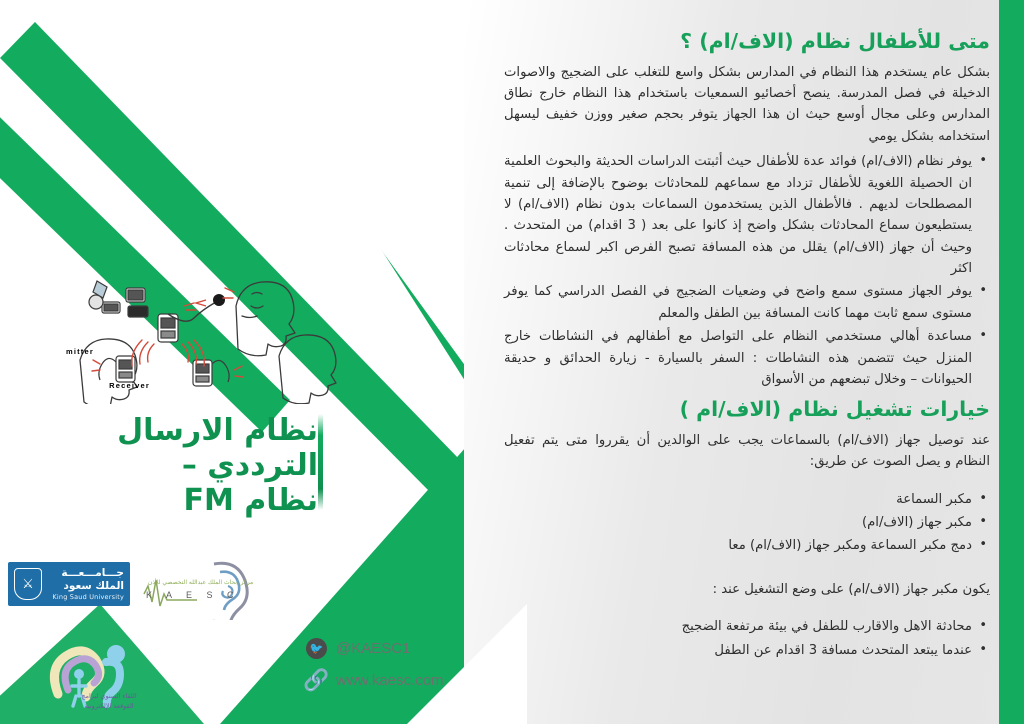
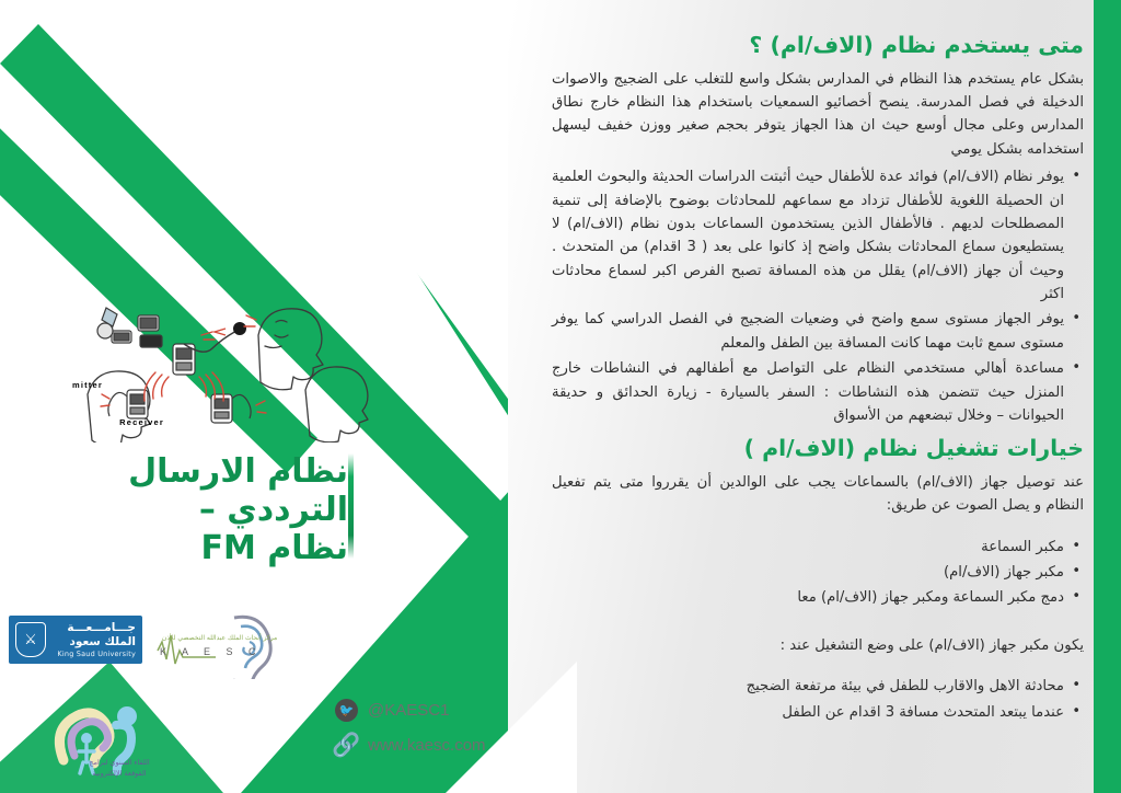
  Receiver
  نظام الارسال الترددي –
  نظام FM
  جـــامـــعـــة
  الملك سعود
  King Saud University
  ⚔
  K A E S C
  اللقاء السنوي لبرامج
  القوقعة الإلكترونية
  🐦
  @KAESC1
  🔗
  www.kaesc.com
- متى للأطفال نظام (الاف/ام) ؟
+ متى يستخدم نظام (الاف/ام) ؟
  بشكل عام يستخدم هذا النظام في المدارس بشكل واسع للتغلب على الضجيج والاصوات الدخيلة في فصل المدرسة. ينصح أخصائيو السمعيات باستخدام هذا النظام خارج نطاق المدارس وعلى مجال أوسع حيث ان هذا الجهاز يتوفر بحجم صغير ووزن خفيف ليسهل استخدامه بشكل يومي
  يوفر نظام (الاف/ام) فوائد عدة للأطفال حيث أثبتت الدراسات الحديثة والبحوث العلمية ان الحصيلة اللغوية للأطفال تزداد مع سماعهم للمحادثات بوضوح بالإضافة إلى تنمية المصطلحات لديهم . فالأطفال الذين يستخدمون السماعات بدون نظام (الاف/ام) لا يستطيعون سماع المحادثات بشكل واضح إذ كانوا على بعد ( 3 اقدام) من المتحدث . وحيث أن جهاز (الاف/ام) يقلل من هذه المسافة تصبح الفرص اكبر لسماع محادثات اكثر
  يوفر الجهاز مستوى سمع واضح في وضعيات الضجيج في الفصل الدراسي كما يوفر مستوى سمع ثابت مهما كانت المسافة بين الطفل والمعلم
  مساعدة أهالي مستخدمي النظام على التواصل مع أطفالهم في النشاطات خارج المنزل حيث تتضمن هذه النشاطات : السفر بالسيارة - زيارة الحدائق و حديقة الحيوانات – وخلال تبضعهم من الأسواق
  خيارات تشغيل نظام (الاف/ام )
  عند توصيل جهاز (الاف/ام) بالسماعات يجب على الوالدين أن يقرروا متى يتم تفعيل النظام و يصل الصوت عن طريق:
  مكبر السماعة
  مكبر جهاز (الاف/ام)
  دمج مكبر السماعة ومكبر جهاز (الاف/ام) معا
  يكون مكبر جهاز (الاف/ام) على وضع التشغيل عند :
  محادثة الاهل والاقارب للطفل في بيئة مرتفعة الضجيج
  عندما يبتعد المتحدث مسافة 3 اقدام عن الطفل
